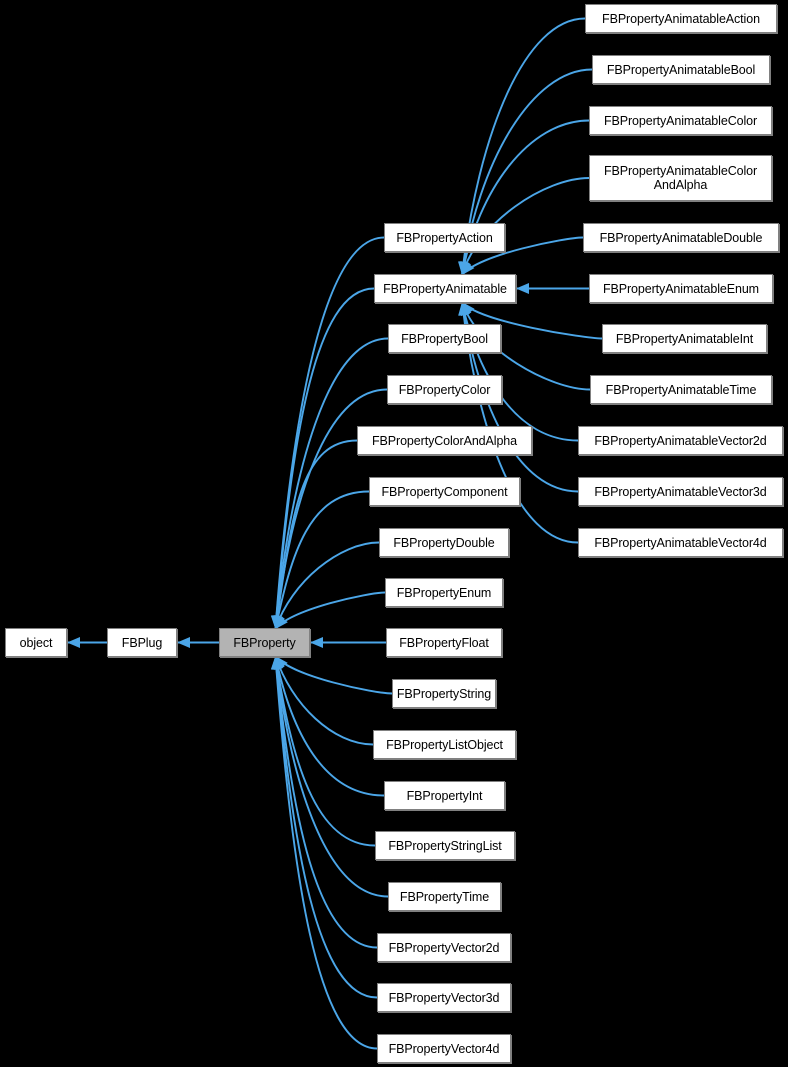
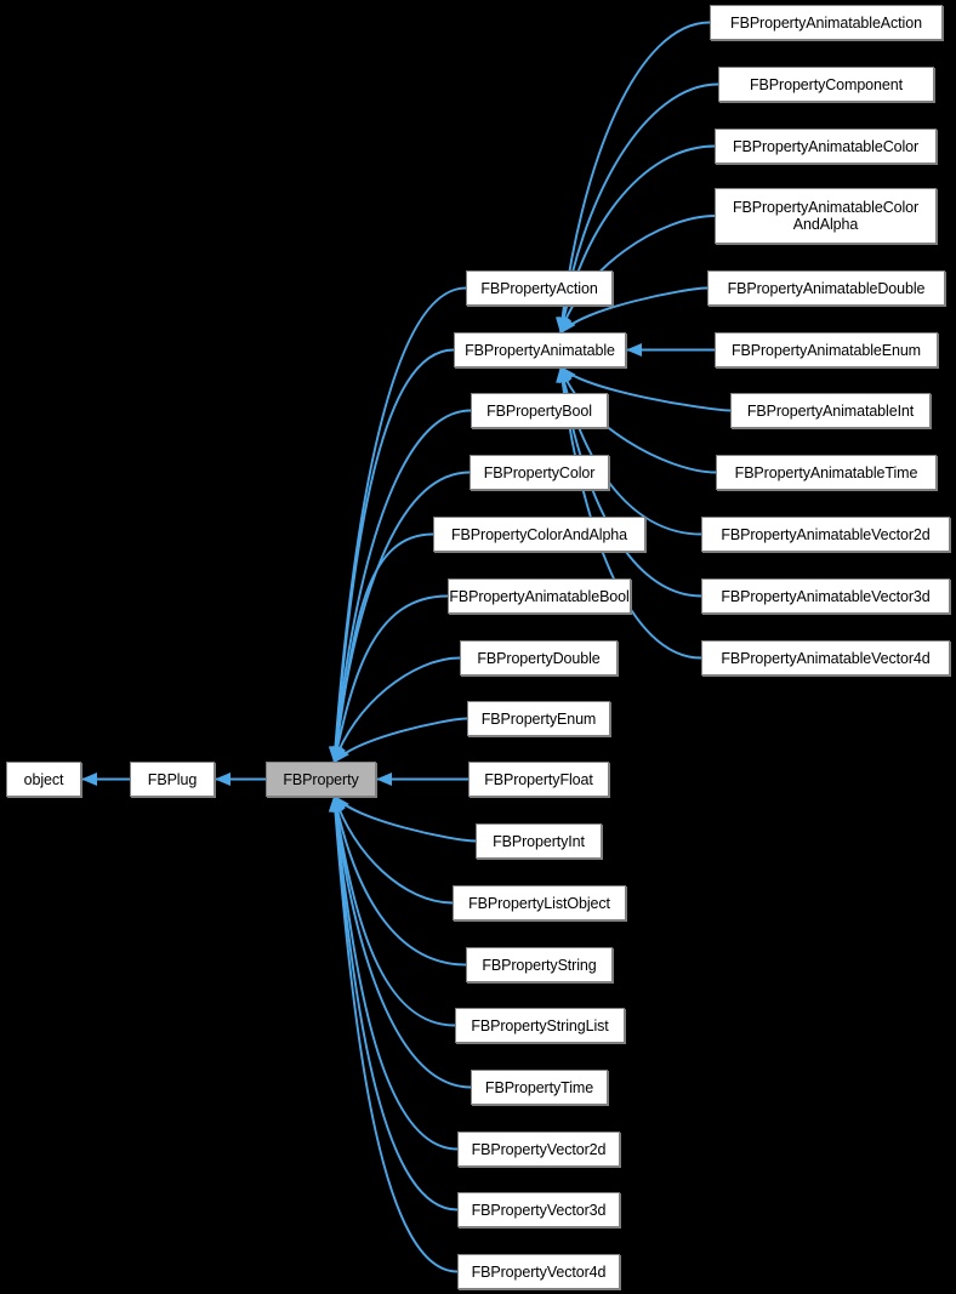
  object
  FBPlug
  FBProperty
  FBPropertyAction
  FBPropertyAnimatable
  FBPropertyBool
  FBPropertyColor
  FBPropertyColorAndAlpha
- FBPropertyComponent
+ FBPropertyAnimatableBool
  FBPropertyDouble
  FBPropertyEnum
  FBPropertyFloat
- FBPropertyString
+ FBPropertyInt
  FBPropertyListObject
- FBPropertyInt
+ FBPropertyString
  FBPropertyStringList
  FBPropertyTime
  FBPropertyVector2d
  FBPropertyVector3d
  FBPropertyVector4d
  FBPropertyAnimatableAction
- FBPropertyAnimatableBool
+ FBPropertyComponent
  FBPropertyAnimatableColor
  FBPropertyAnimatableColor
  AndAlpha
  FBPropertyAnimatableDouble
  FBPropertyAnimatableEnum
  FBPropertyAnimatableInt
  FBPropertyAnimatableTime
  FBPropertyAnimatableVector2d
  FBPropertyAnimatableVector3d
  FBPropertyAnimatableVector4d
